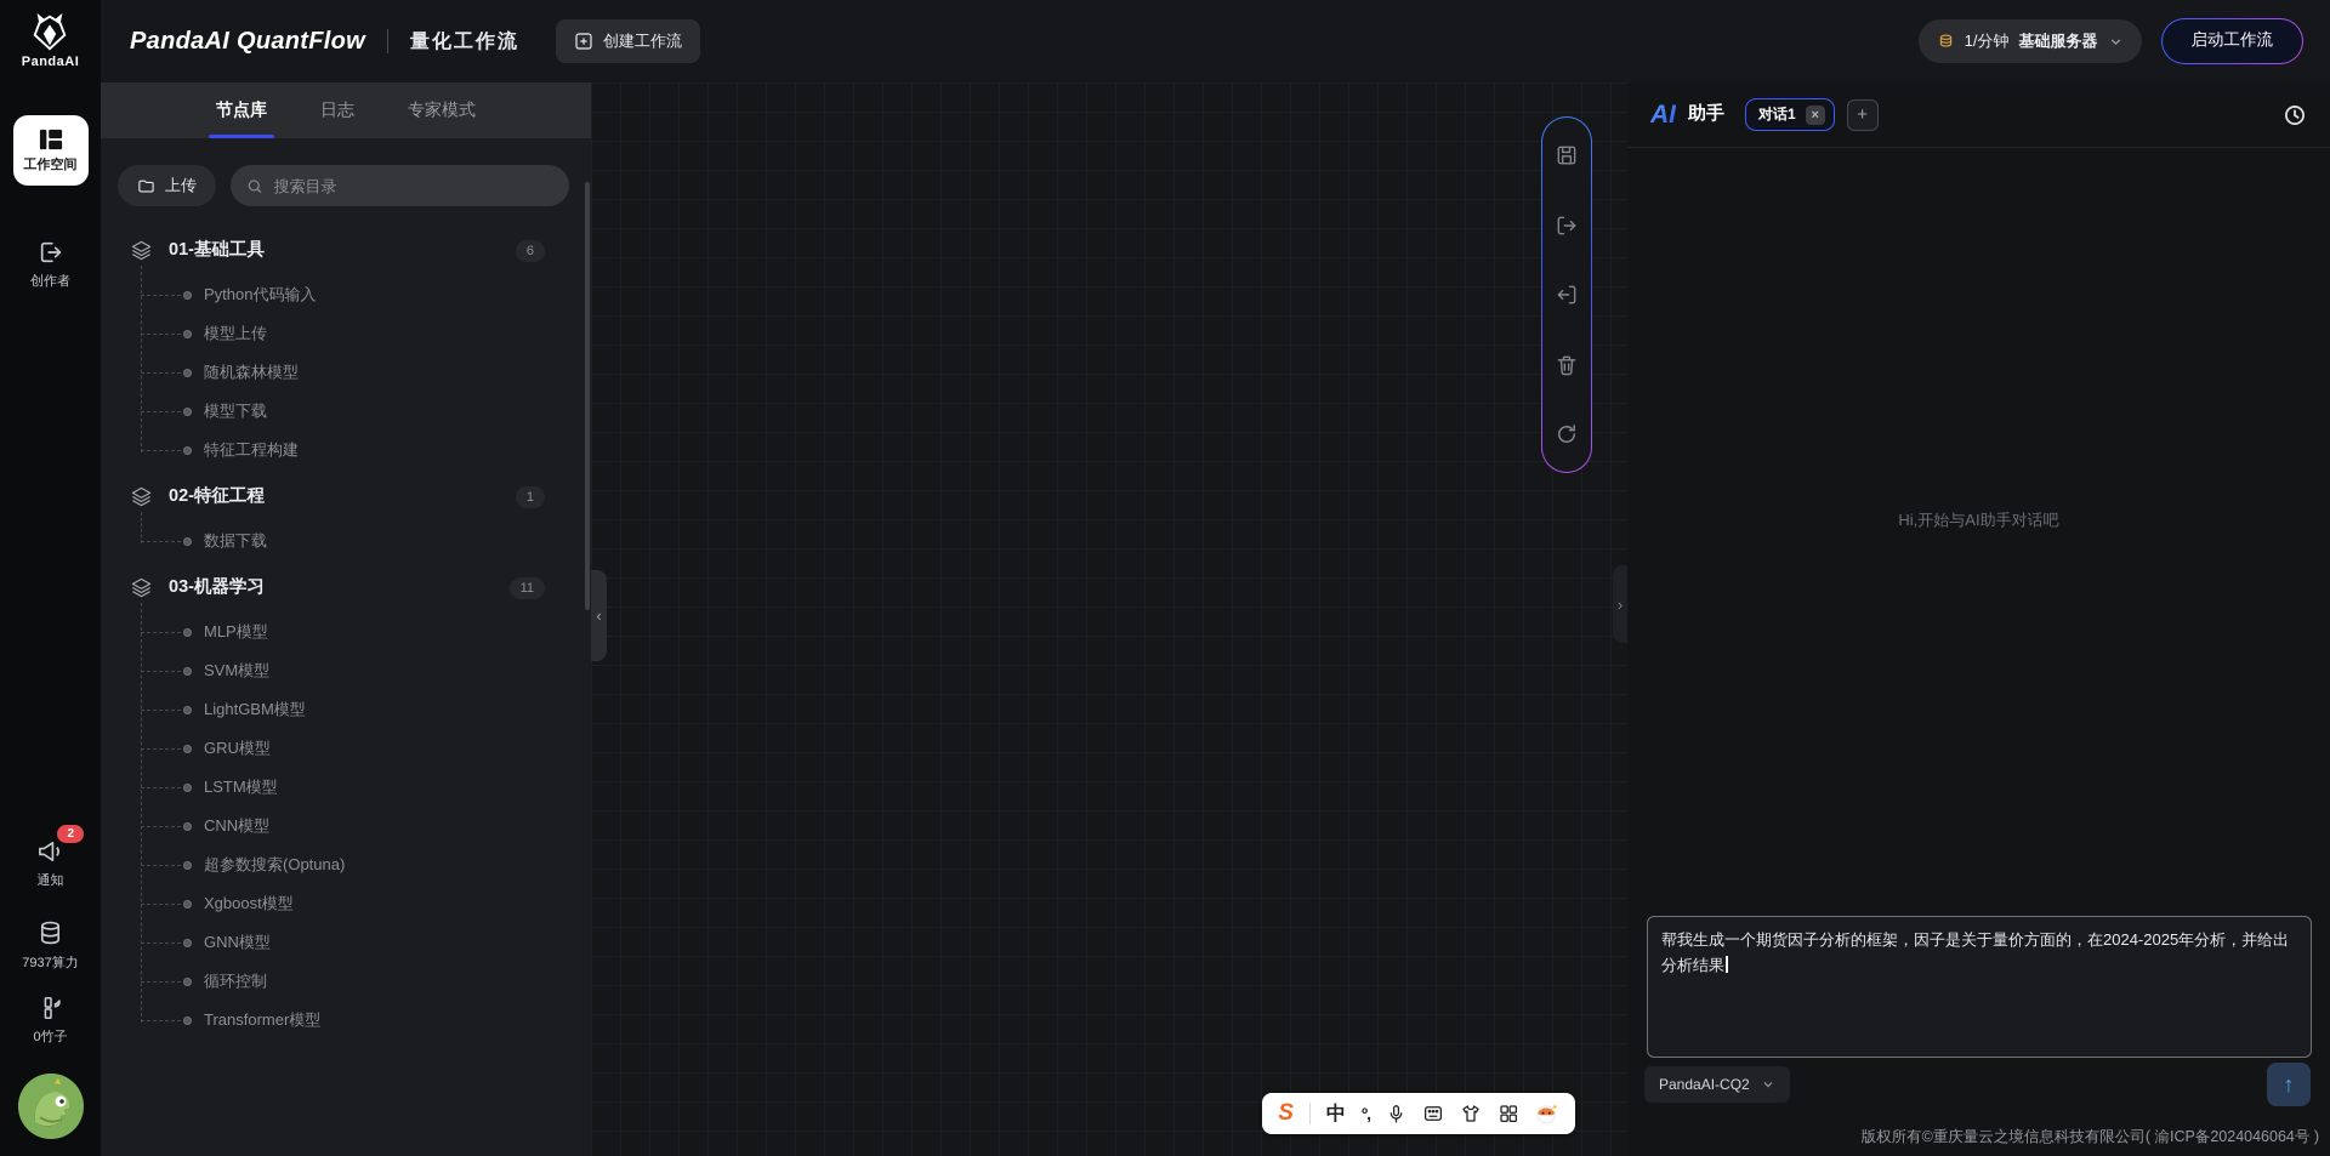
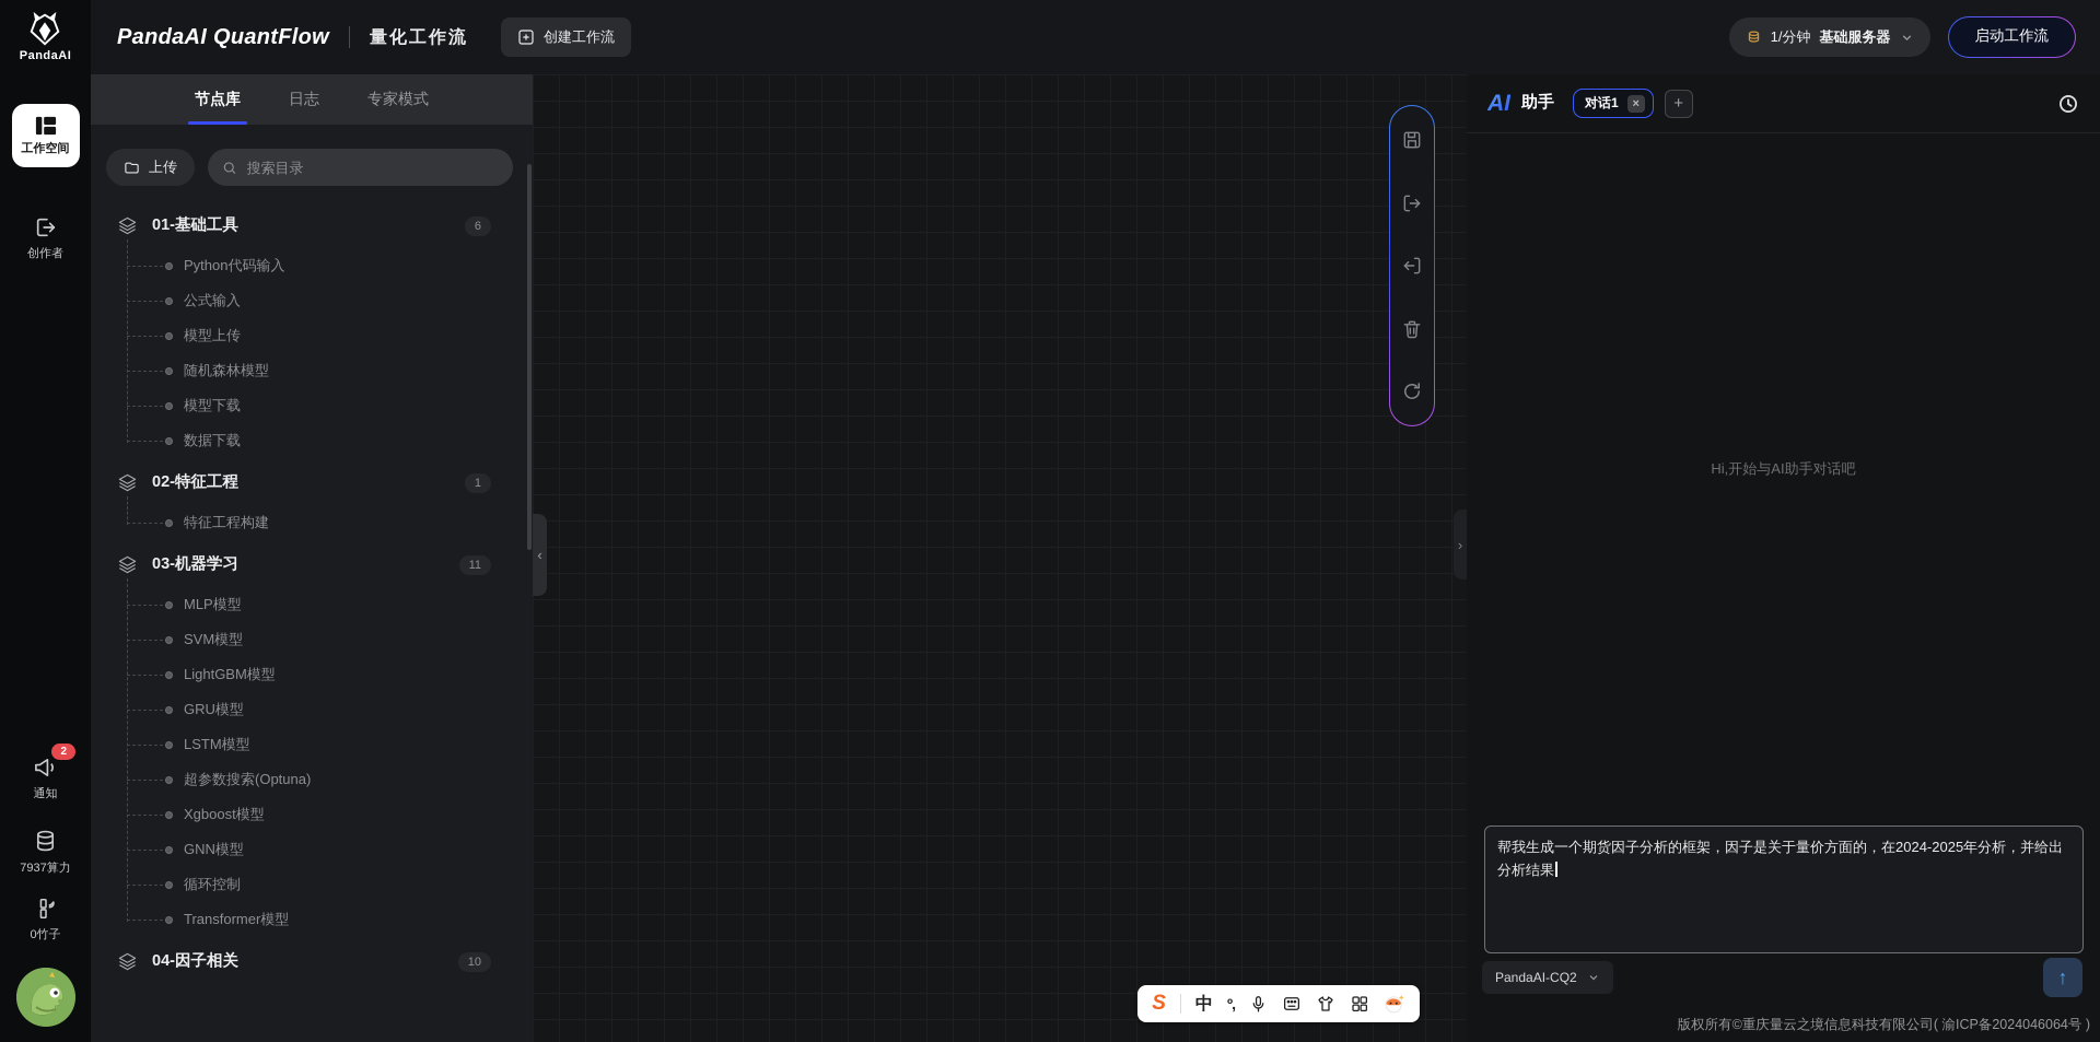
  PandaAI
  工作空间
  创作者
  2
  通知
  7937算力
  0竹子
  PandaAI QuantFlow
  量化工作流
  创建工作流
  1/分钟
  基础服务器
  启动工作流
  节点库
  日志
  专家模式
  上传
  搜索目录
  01-基础工具
  6
  Python代码输入
+ 公式输入
  模型上传
  随机森林模型
  模型下载
- 特征工程构建
+ 数据下载
  02-特征工程
  1
- 数据下载
+ 特征工程构建
  03-机器学习
  11
  MLP模型
  SVM模型
  LightGBM模型
  GRU模型
  LSTM模型
- CNN模型
  超参数搜索(Optuna)
  Xgboost模型
  GNN模型
  循环控制
  Transformer模型
+ 04-因子相关
+ 10
  ‹
  ›
  S
  中
  º,
  AI
  助手
  对话1
  ×
  +
  Hi,开始与AI助手对话吧
  帮我生成一个期货因子分析的框架，因子是关于量价方面的，在2024-2025年分析，并给出分析结果
  PandaAI-CQ2
  ↑
  版权所有©重庆量云之境信息科技有限公司( 渝ICP备2024046064号 )
